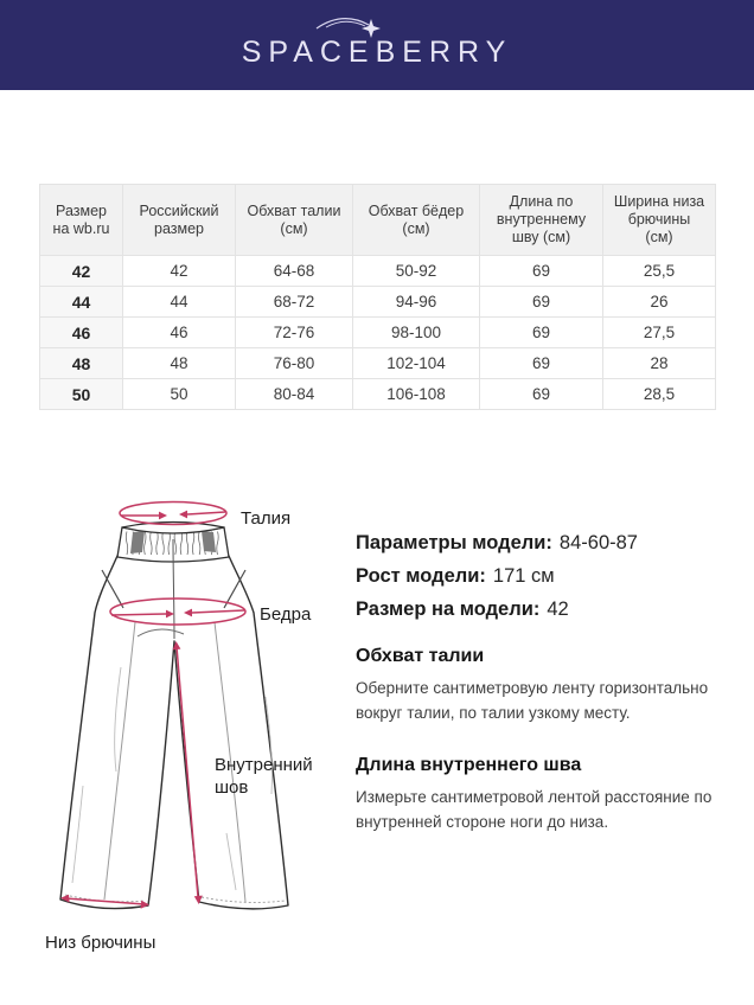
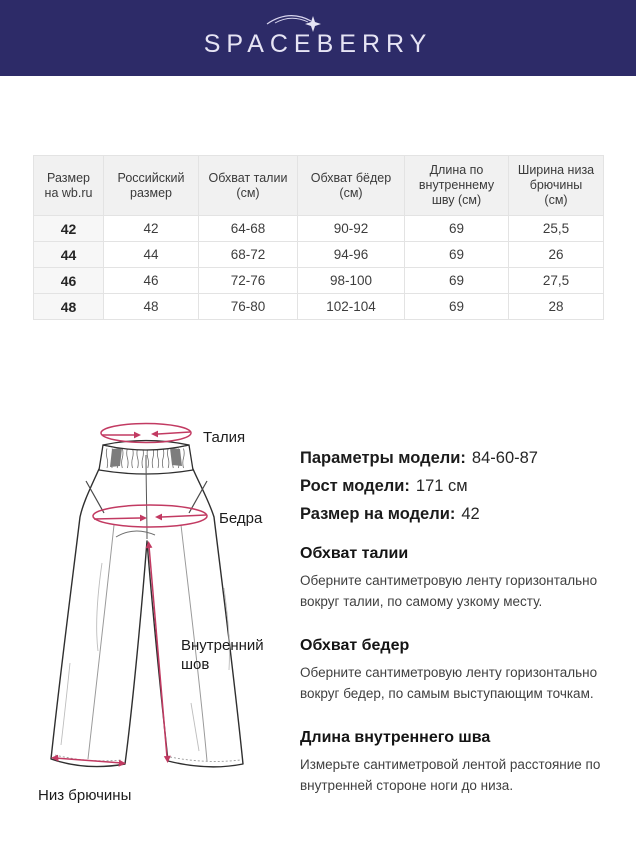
  SPACEBERRY
  Размер на wb.ru	Российский размер	Обхват талии (см)	Обхват бёдер (см)	Длина по внутреннему шву (см)	Ширина низа брючины (см)
- 42	42	64-68	50-92	69	25,5
+ 42	42	64-68	90-92	69	25,5
  44	44	68-72	94-96	69	26
  46	46	72-76	98-100	69	27,5
  48	48	76-80	102-104	69	28
- 50	50	80-84	106-108	69	28,5
  Талия
  Бедра
  Внутренний шов
  Низ брючины
  Параметры модели: 84-60-87
  Рост модели: 171 см
  Размер на модели: 42
  Обхват талии
- Оберните сантиметровую ленту горизонтально вокруг талии, по талии узкому месту.
+ Оберните сантиметровую ленту горизонтально вокруг талии, по самому узкому месту.
+ Обхват бедер
+ Оберните сантиметровую ленту горизонтально вокруг бедер, по самым выступающим точкам.
  Длина внутреннего шва
  Измерьте сантиметровой лентой расстояние по внутренней стороне ноги до низа.
